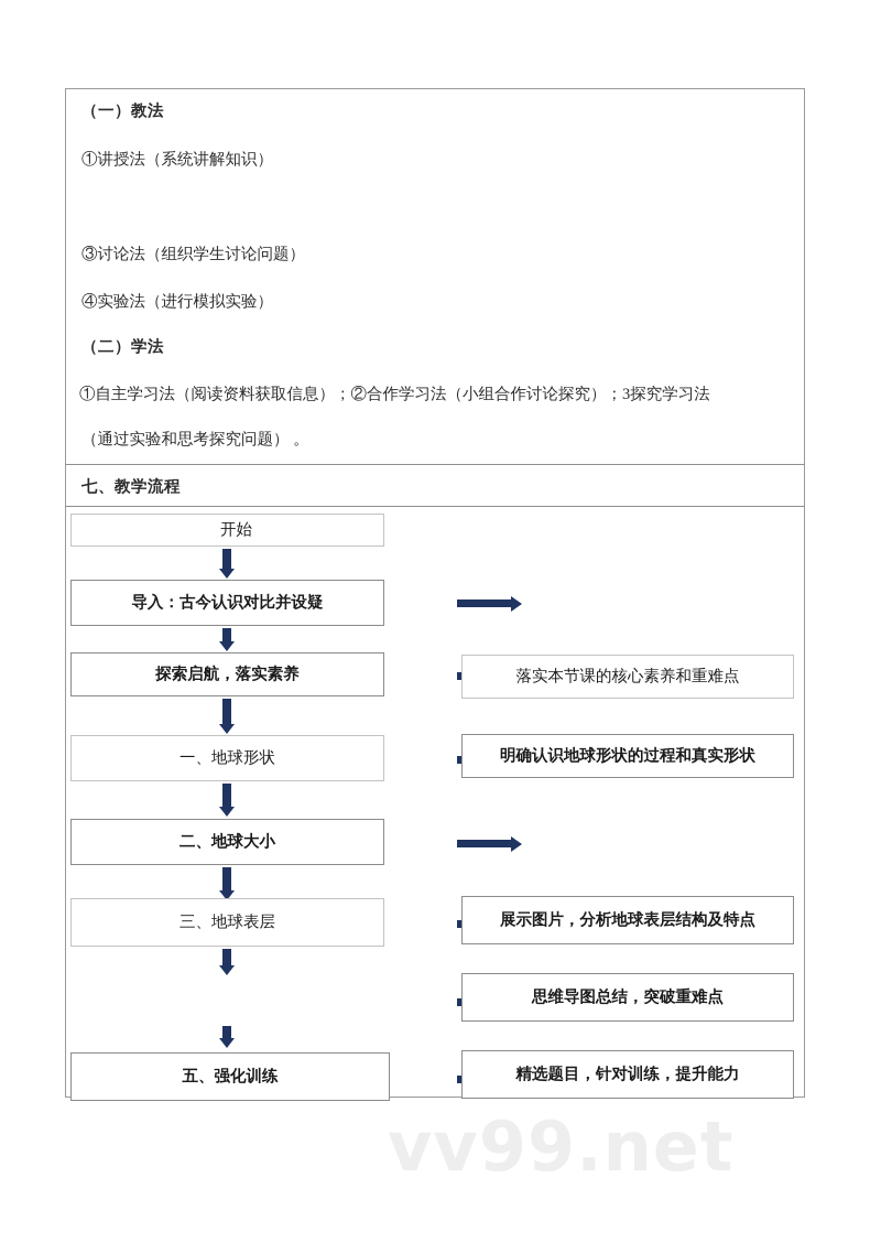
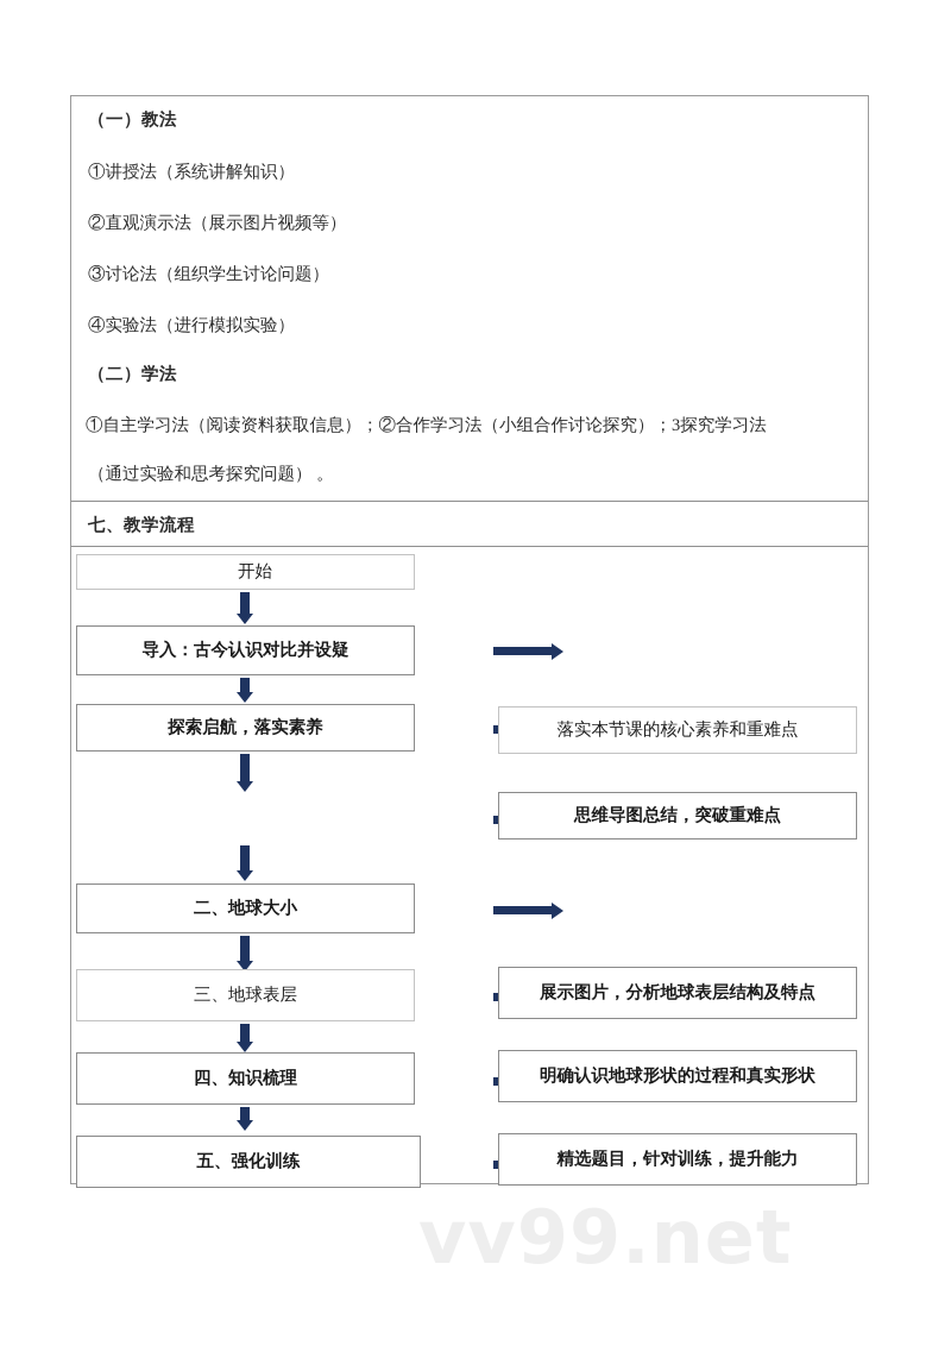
  （一）教法
  ①讲授法（系统讲解知识）
+ ②直观演示法（展示图片视频等）
  ③讨论法（组织学生讨论问题）
  ④实验法（进行模拟实验）
  （二）学法
  ①自主学习法（阅读资料获取信息）；②合作学习法（小组合作讨论探究）；3探究学习法
  （通过实验和思考探究问题） 。
  七、教学流程
  开始
  导入：古今认识对比并设疑
  探索启航，落实素养
  落实本节课的核心素养和重难点
- 一、地球形状
- 明确认识地球形状的过程和真实形状
+ 思维导图总结，突破重难点
  二、地球大小
  三、地球表层
  展示图片，分析地球表层结构及特点
+ 四、知识梳理
- 思维导图总结，突破重难点
+ 明确认识地球形状的过程和真实形状
  五、强化训练
  精选题目，针对训练，提升能力
